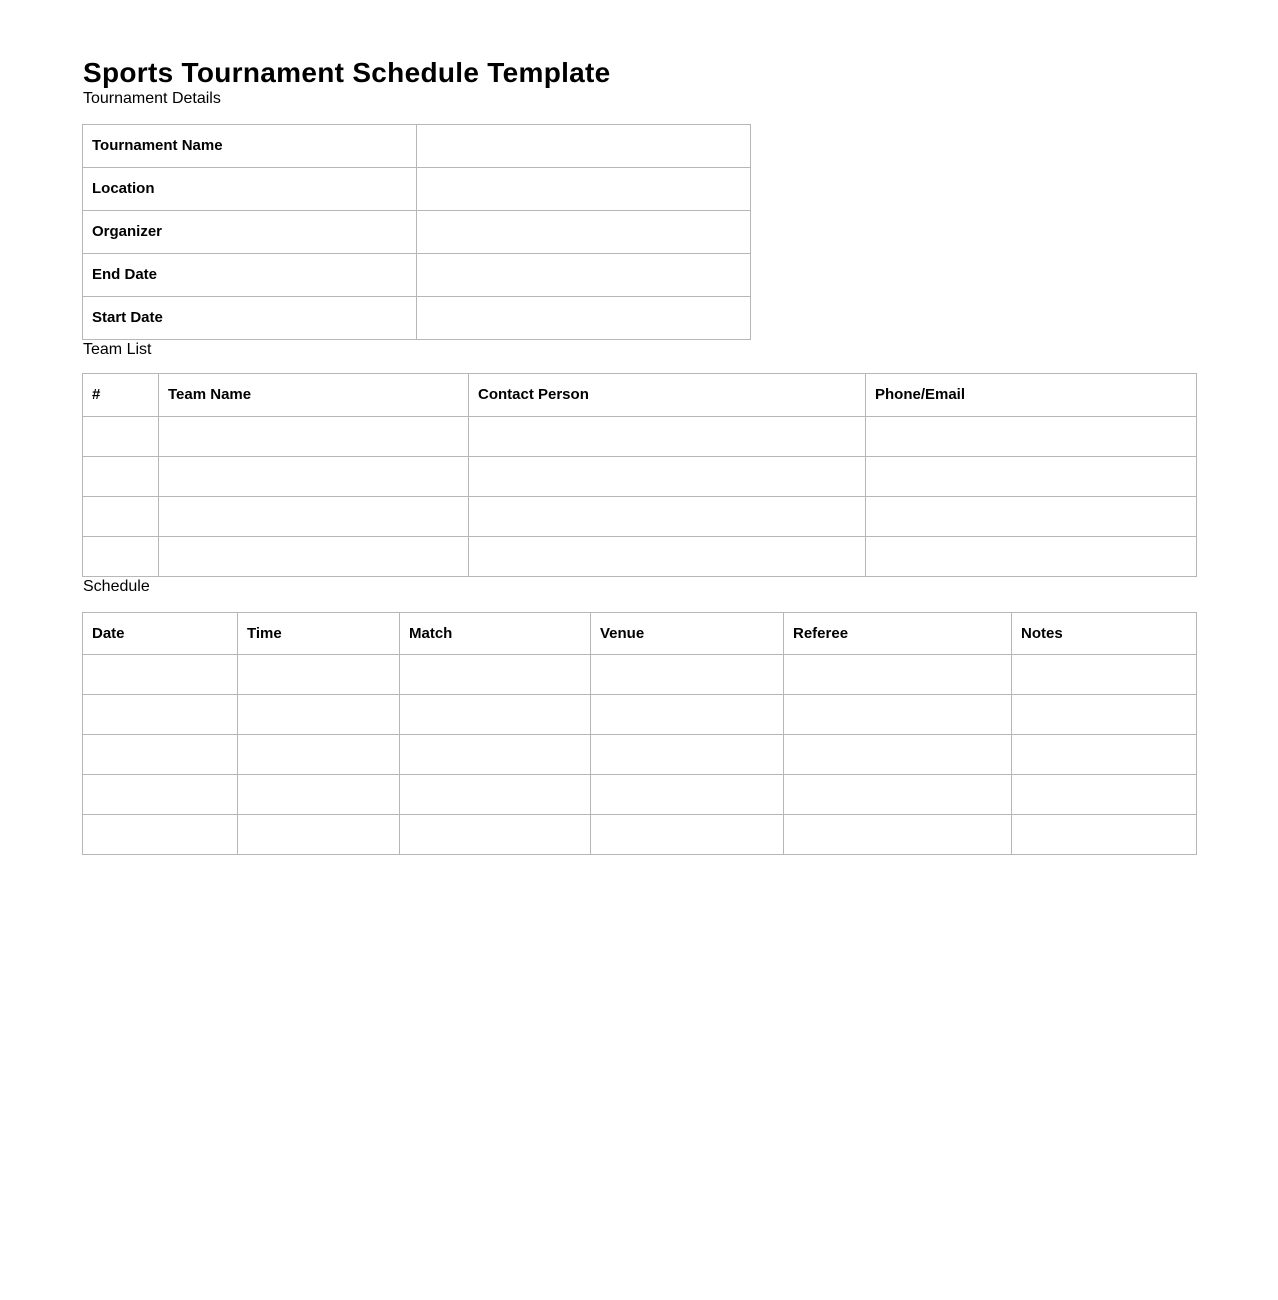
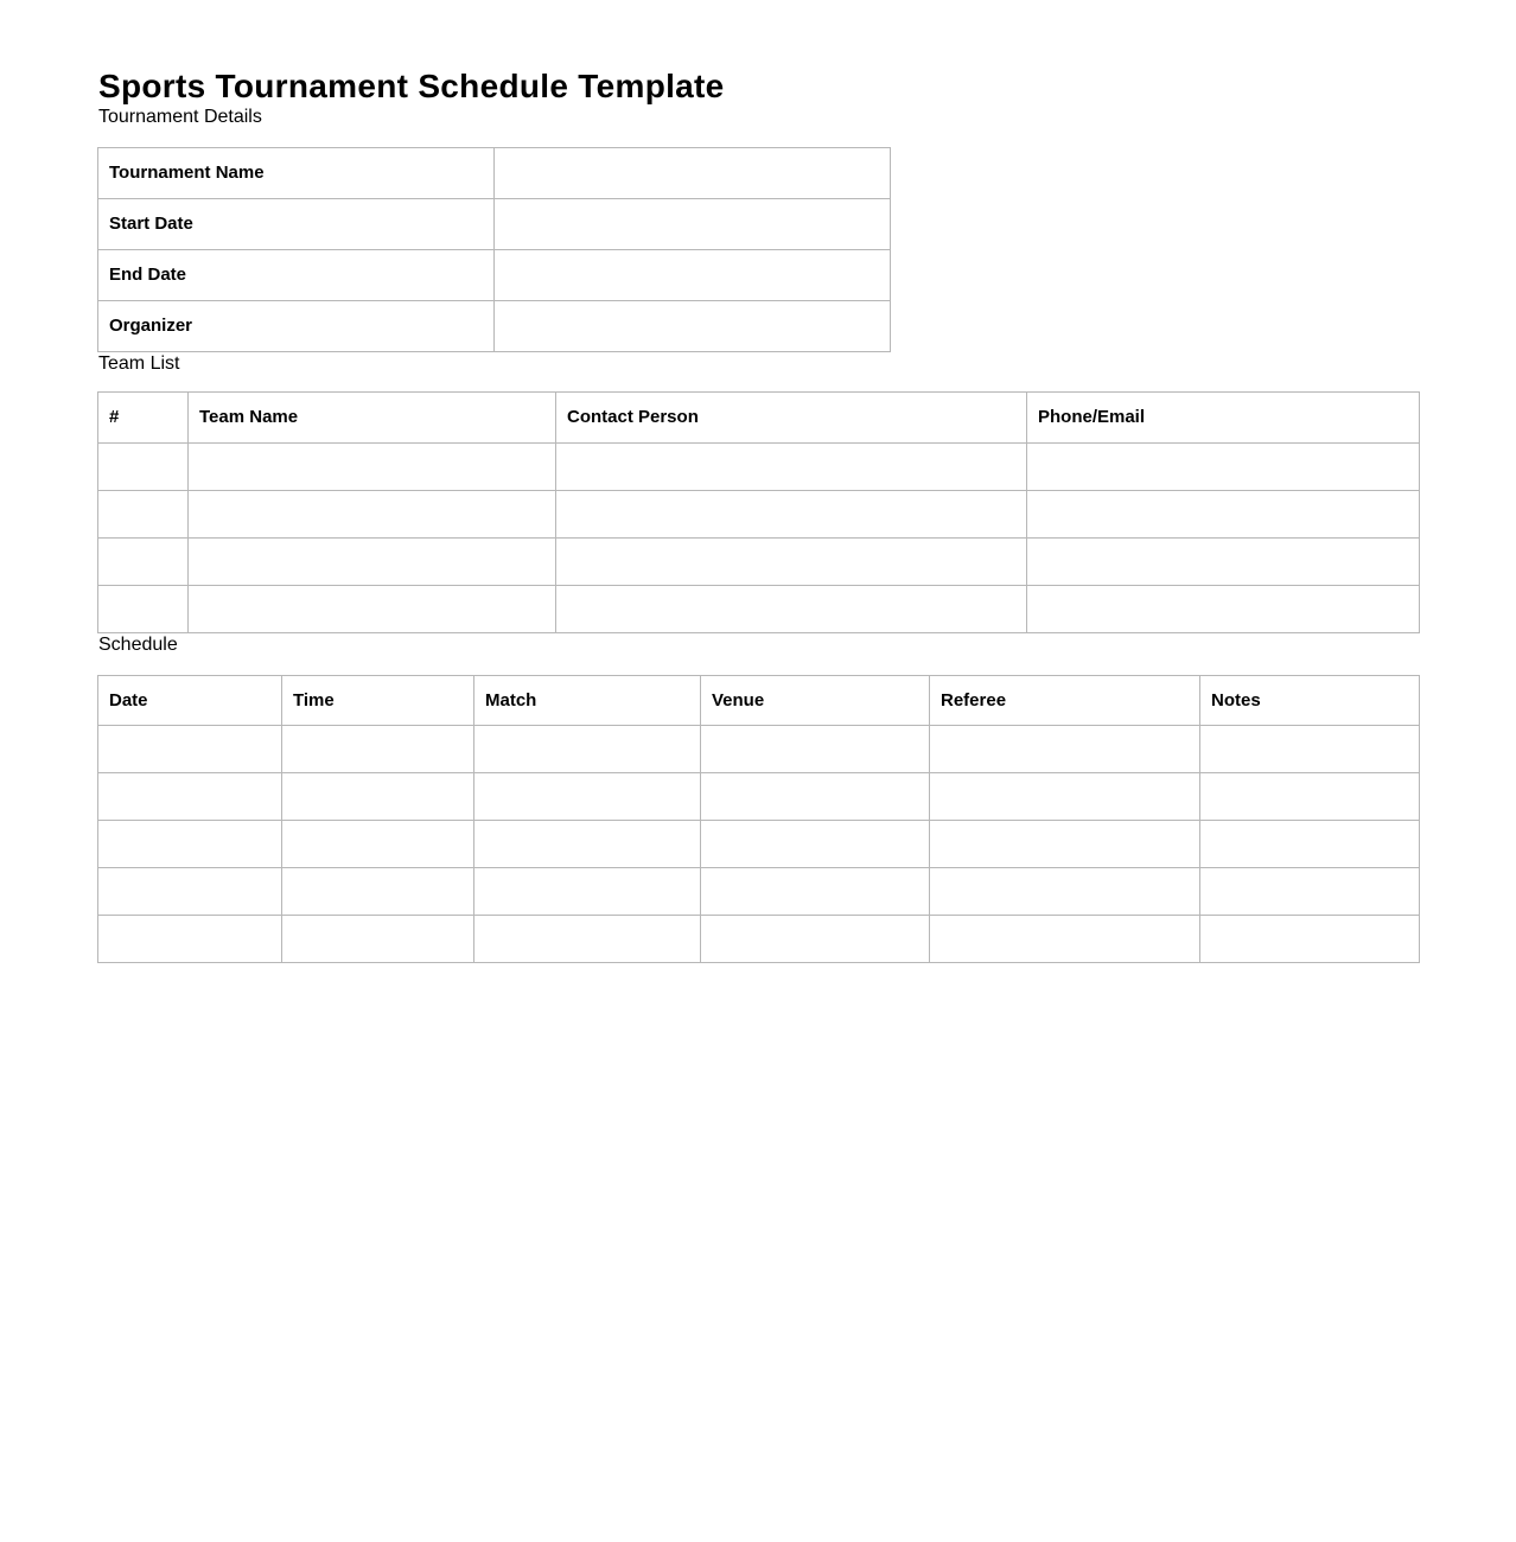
  Sports Tournament Schedule Template
  Tournament Details
  Tournament Name
- Location
- Organizer
+ Start Date
  End Date
- Start Date
+ Organizer
  Team List
  #	Team Name	Contact Person	Phone/Email
  Schedule
  Date	Time	Match	Venue	Referee	Notes
